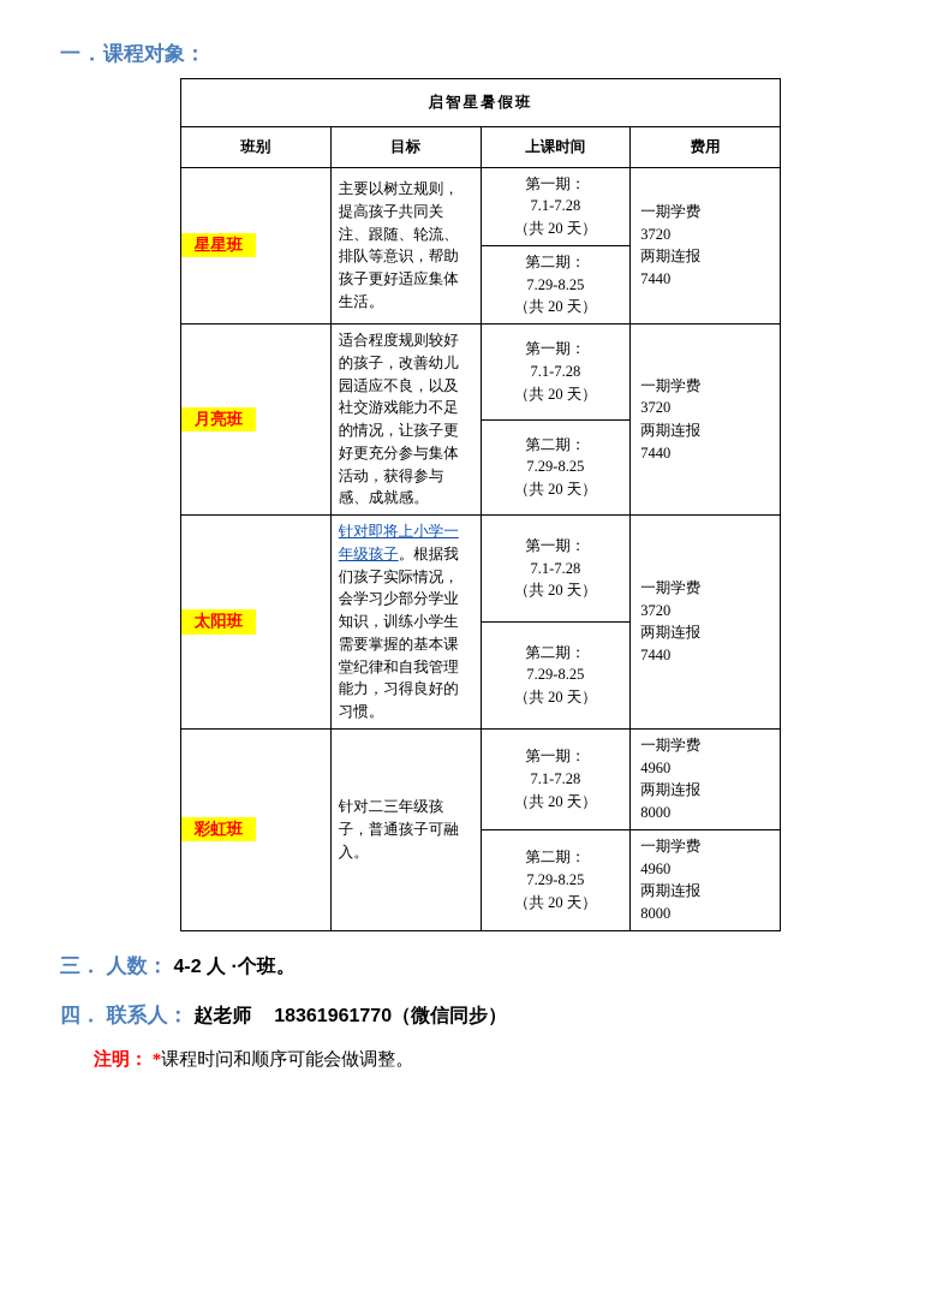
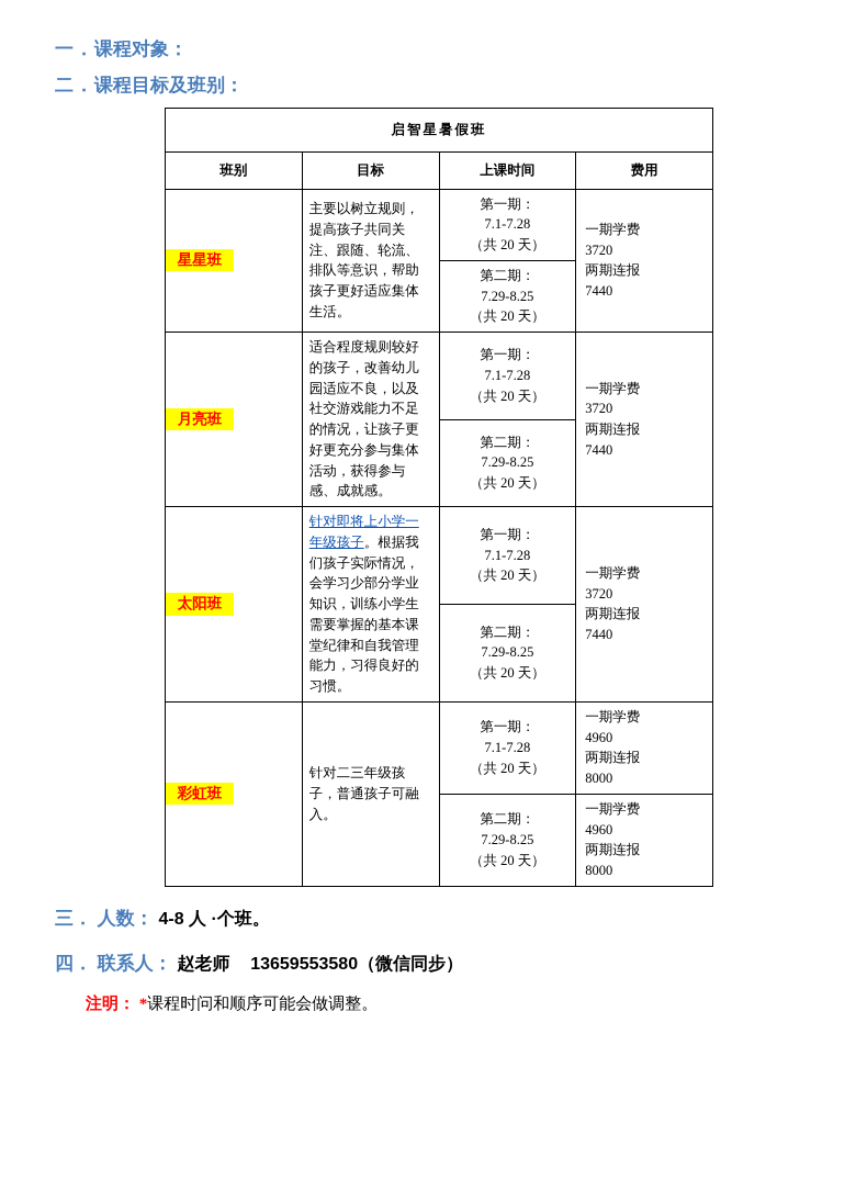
  一．课程对象：
+ 二．课程目标及班别：
  启智星暑假班
  班别	目标	上课时间	费用
  星星班	主要以树立规则，提高孩子共同关注、跟随、轮流、排队等意识，帮助孩子更好适应集体生活。	第一期： 7.1-7.28 （共 20 天）	一期学费 3720 两期连报 7440
  第二期： 7.29-8.25 （共 20 天）
  月亮班	适合程度规则较好的孩子，改善幼儿园适应不良，以及社交游戏能力不足的情况，让孩子更好更充分参与集体活动，获得参与感、成就感。	第一期： 7.1-7.28 （共 20 天）	一期学费 3720 两期连报 7440
  第二期： 7.29-8.25 （共 20 天）
  太阳班	针对即将上小学一年级孩子。根据我们孩子实际情况，会学习少部分学业知识，训练小学生需要掌握的基本课堂纪律和自我管理能力，习得良好的习惯。	第一期： 7.1-7.28 （共 20 天）	一期学费 3720 两期连报 7440
  第二期： 7.29-8.25 （共 20 天）
  彩虹班	针对二三年级孩子，普通孩子可融入。	第一期： 7.1-7.28 （共 20 天）	一期学费 4960 两期连报 8000
  第二期： 7.29-8.25 （共 20 天）	一期学费 4960 两期连报 8000
- 三． 人数： 4-2 人 ·个班。
+ 三． 人数： 4-8 人 ·个班。
- 四． 联系人： 赵老师 18361961770（微信同步）
+ 四． 联系人： 赵老师 13659553580（微信同步）
  注明： *课程时问和顺序可能会做调整。
